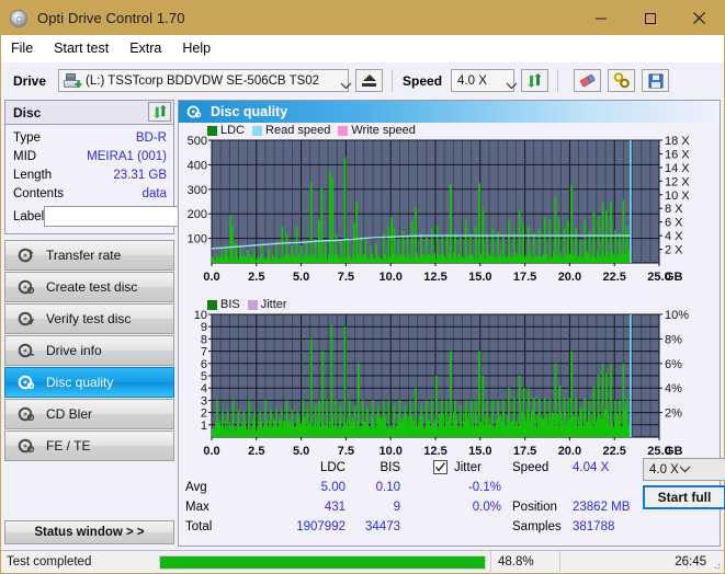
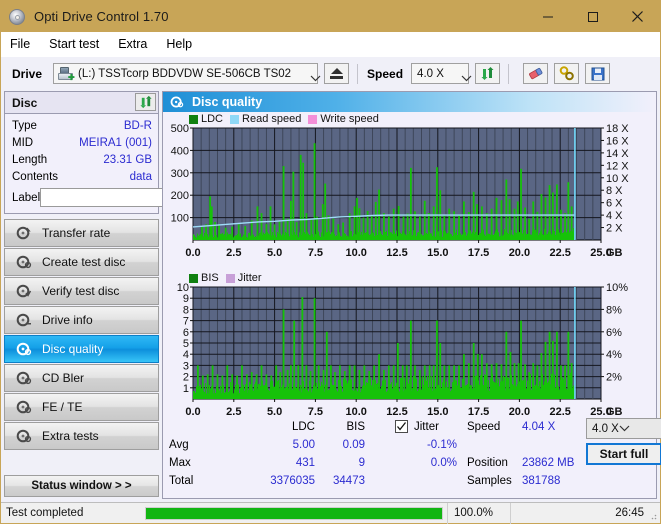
  Opti Drive Control 1.70
  File
  Start test
  Extra
  Help
  Drive
  ✚
  (L:) TSSTcorp BDDVDW SE-506CB TS02
  Speed
  4.0 X
  Disc
  Type
  BD-R
  MID
  MEIRA1 (001)
  Length
  23.31 GB
  Contents
  data
  Label
  Transfer rate
  Create test disc
  Verify test disc
  Drive info
  Disc quality
  CD Bler
  FE / TE
+ Extra tests
  Status window > >
  Disc quality
  LDC
  Read speed
  Write speed
  100
  200
  300
  400
  500
  2 X
  4 X
  6 X
  8 X
  10 X
  12 X
  14 X
  16 X
  18 X
  0.0
  2.5
  5.0
  7.5
  10.0
  12.5
  15.0
  17.5
  20.0
  22.5
  25.0
  GB
  BIS
  Jitter
  1
  2
  3
  4
  5
  6
  7
  8
  9
  10
  2%
  4%
  6%
  8%
  10%
  0.0
  2.5
  5.0
  7.5
  10.0
  12.5
  15.0
  17.5
  20.0
  22.5
  25.0
  GB
  LDC
  BIS
  Jitter
  Avg
  5.00
- 0.10
+ 0.09
  -0.1%
  Max
  431
  9
  0.0%
  Total
- 1907992
+ 3376035
  34473
  Speed
  4.04 X
  Position
  23862 MB
  Samples
  381788
  4.0 X
  Start full
  Test completed
- 48.8%
+ 100.0%
  26:45
